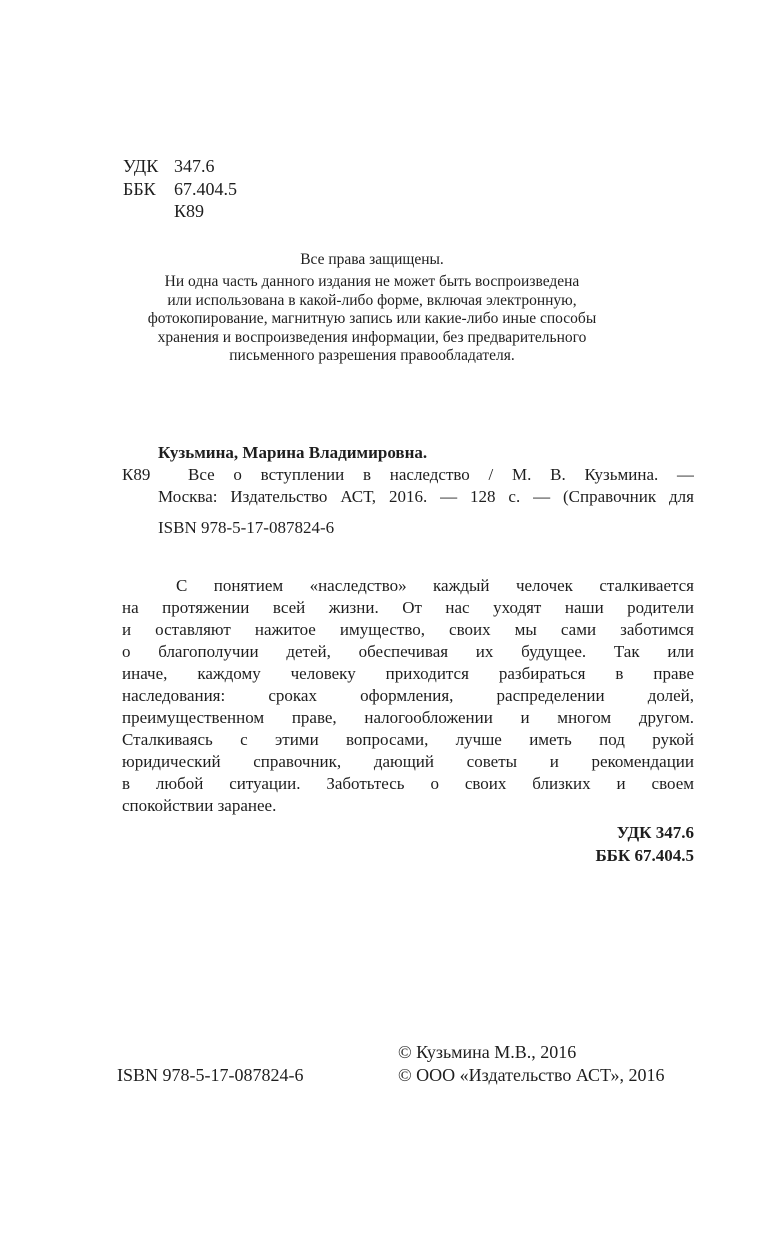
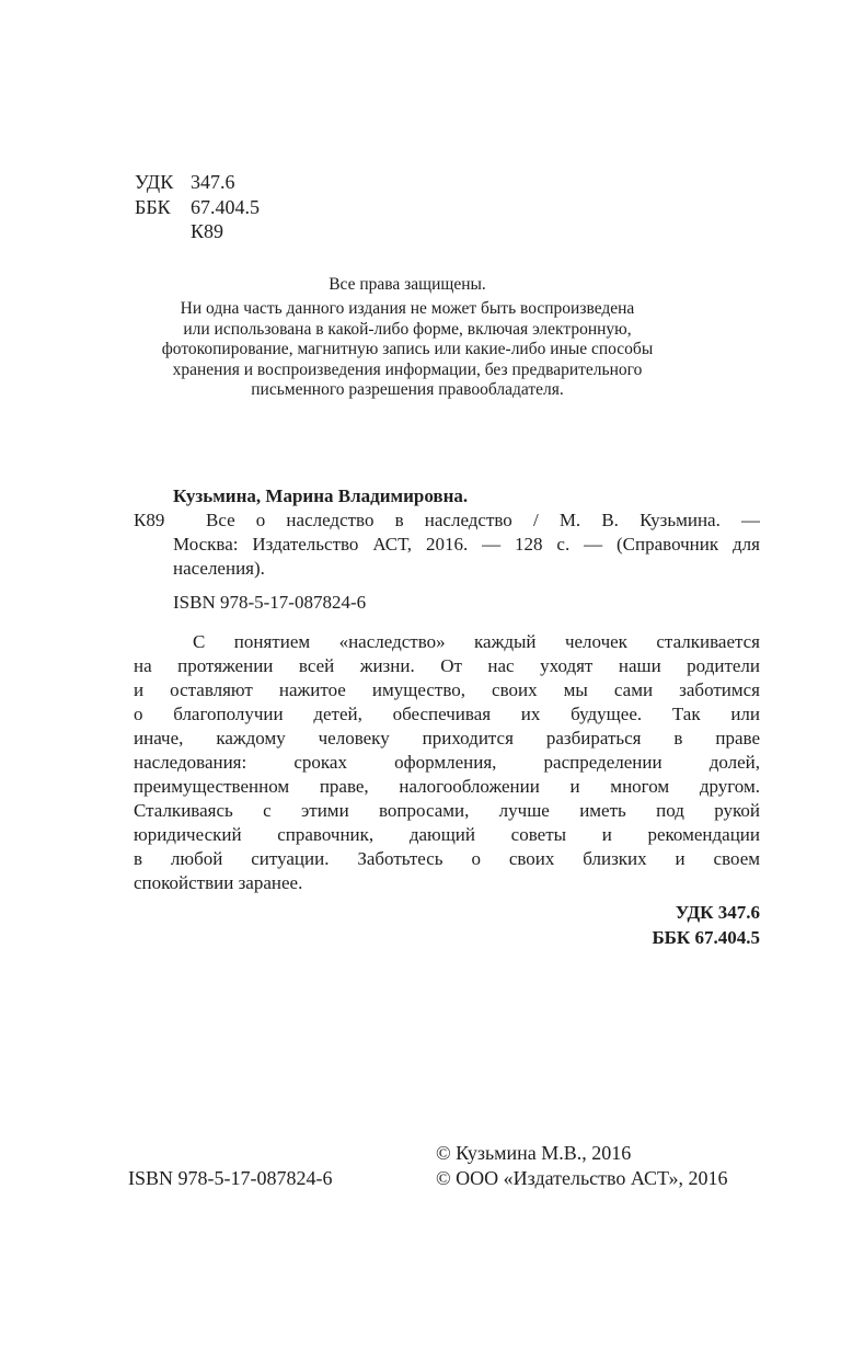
  УДК 347.6
  ББК 67.404.5
  К89
  Все права защищены.
  Ни одна часть данного издания не может быть воспроизведена
  или использована в какой-либо форме, включая электронную,
  фотокопирование, магнитную запись или какие-либо иные способы
  хранения и воспроизведения информации, без предварительного
  письменного разрешения правообладателя.
  Кузьмина, Марина Владимировна.
  К89
- Все о вступлении в наследство / М. В. Кузьмина. —
+ Все о наследство в наследство / М. В. Кузьмина. —
  Москва: Издательство АСТ, 2016. — 128 с. — (Справочник для
+ населения).
  ISBN 978-5-17-087824-6
  С понятием «наследство» каждый челочек сталкивается
  на протяжении всей жизни. От нас уходят наши родители
  и оставляют нажитое имущество, своих мы сами заботимся
  о благополучии детей, обеспечивая их будущее. Так или
  иначе, каждому человеку приходится разбираться в праве
  наследования: сроках оформления, распределении долей,
  преимущественном праве, налогообложении и многом другом.
  Сталкиваясь с этими вопросами, лучше иметь под рукой
  юридический справочник, дающий советы и рекомендации
  в любой ситуации. Заботьтесь о своих близких и своем
  спокойствии заранее.
  УДК 347.6
  ББК 67.404.5
  ISBN 978-5-17-087824-6
  © Кузьмина М.В., 2016
  © ООО «Издательство АСТ», 2016
